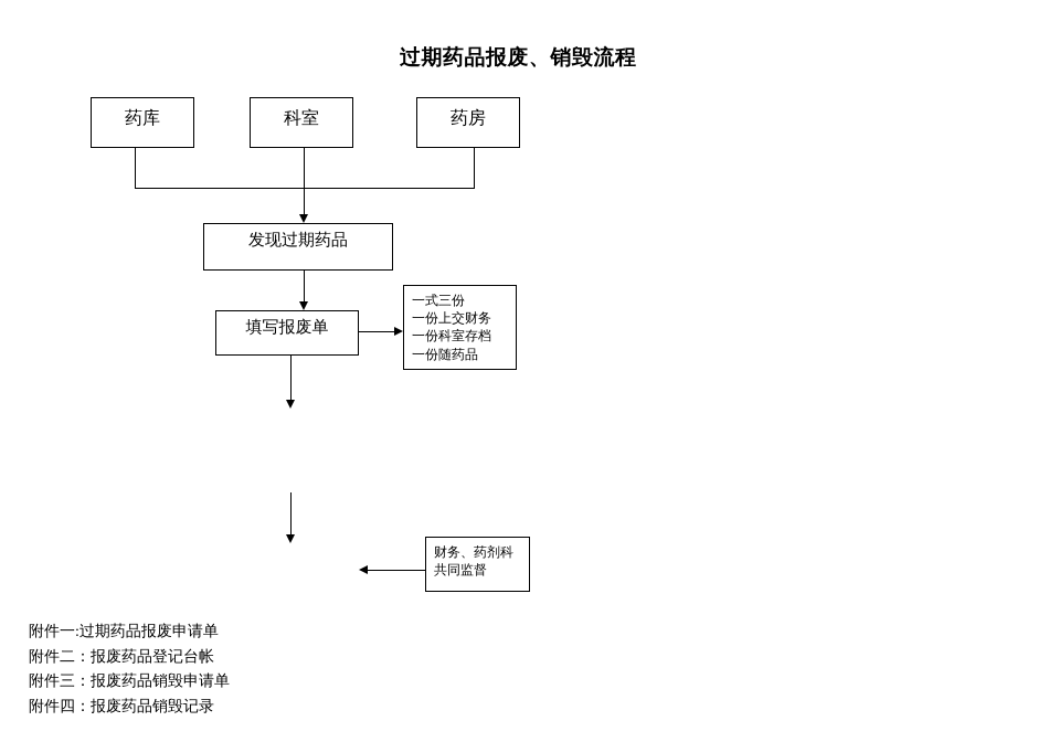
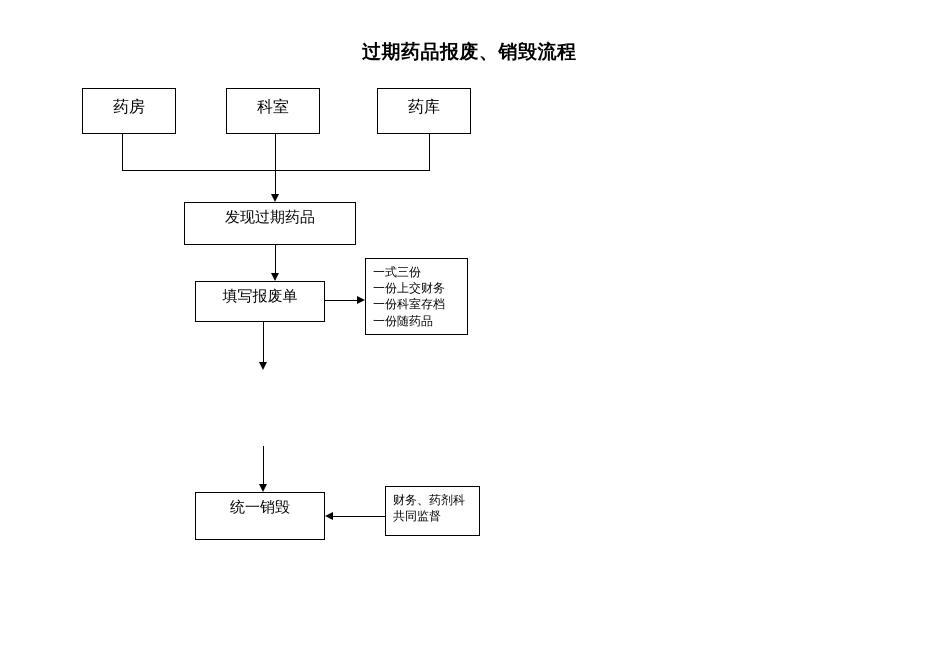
  过期药品报废、销毁流程
- 药库
+ 药房
  科室
- 药房
+ 药库
  发现过期药品
  填写报废单
  一式三份
  一份上交财务
  一份科室存档
  一份随药品
+ 统一销毁
  财务、药剂科
  共同监督
- 附件一:过期药品报废申请单
- 附件二：报废药品登记台帐
- 附件三：报废药品销毁申请单
- 附件四：报废药品销毁记录
